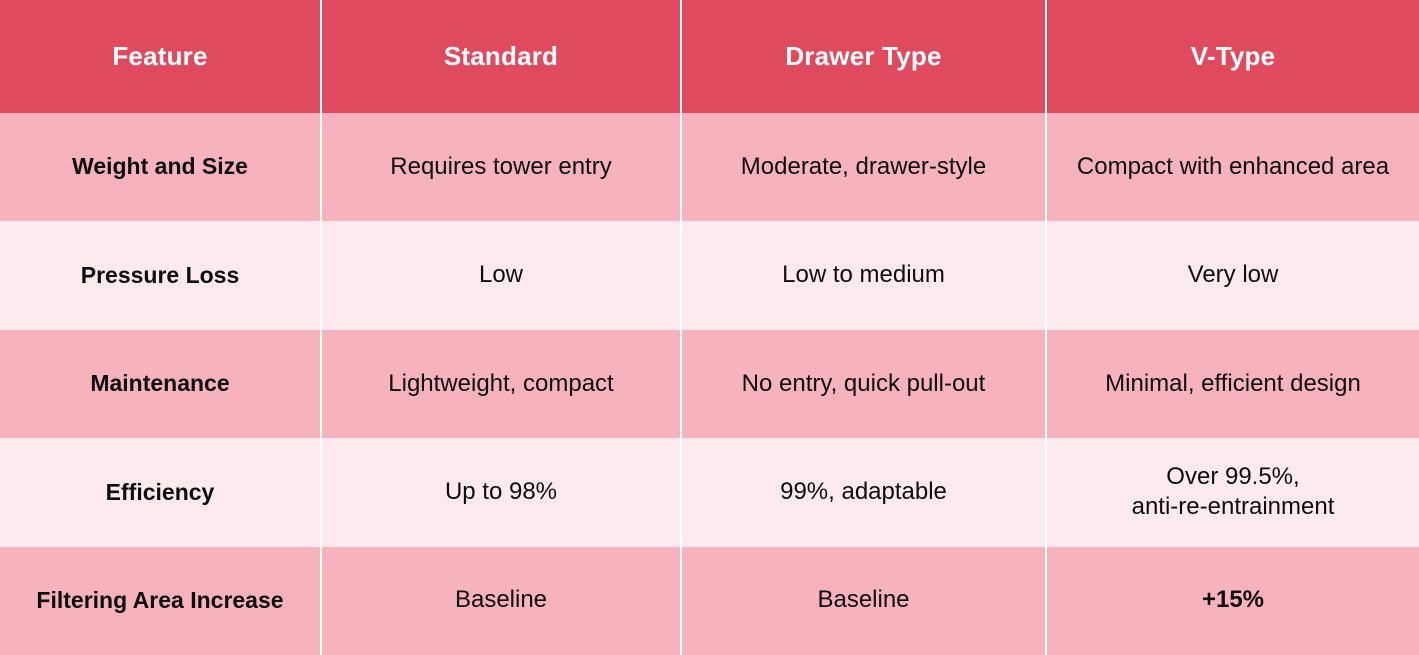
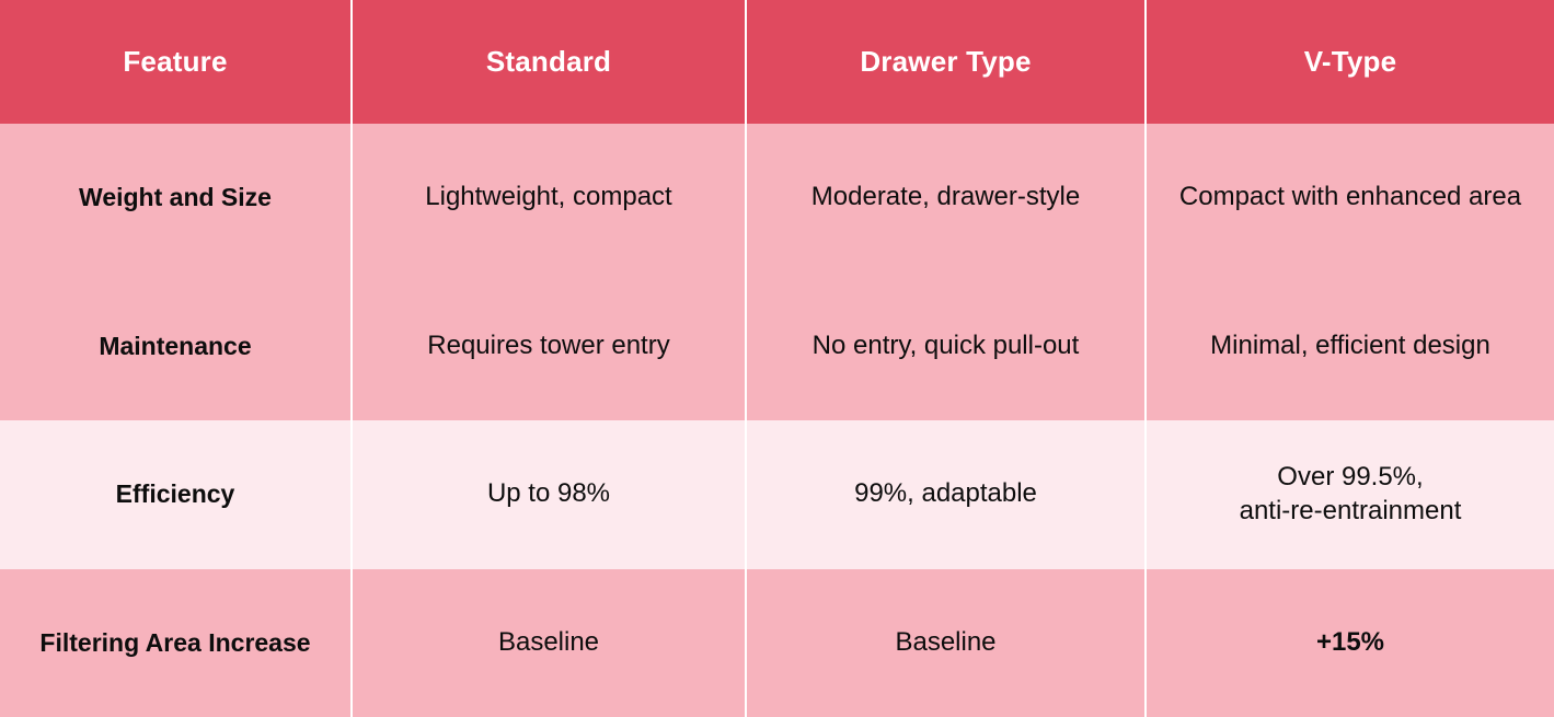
  Feature	Standard	Drawer Type	V-Type
- Weight and Size	Requires tower entry	Moderate, drawer-style	Compact with enhanced area
+ Weight and Size	Lightweight, compact	Moderate, drawer-style	Compact with enhanced area
- Pressure Loss	Low	Low to medium	Very low
- Maintenance	Lightweight, compact	No entry, quick pull-out	Minimal, efficient design
+ Maintenance	Requires tower entry	No entry, quick pull-out	Minimal, efficient design
  Efficiency	Up to 98%	99%, adaptable	Over 99.5%, anti-re-entrainment
  Filtering Area Increase	Baseline	Baseline	+15%
